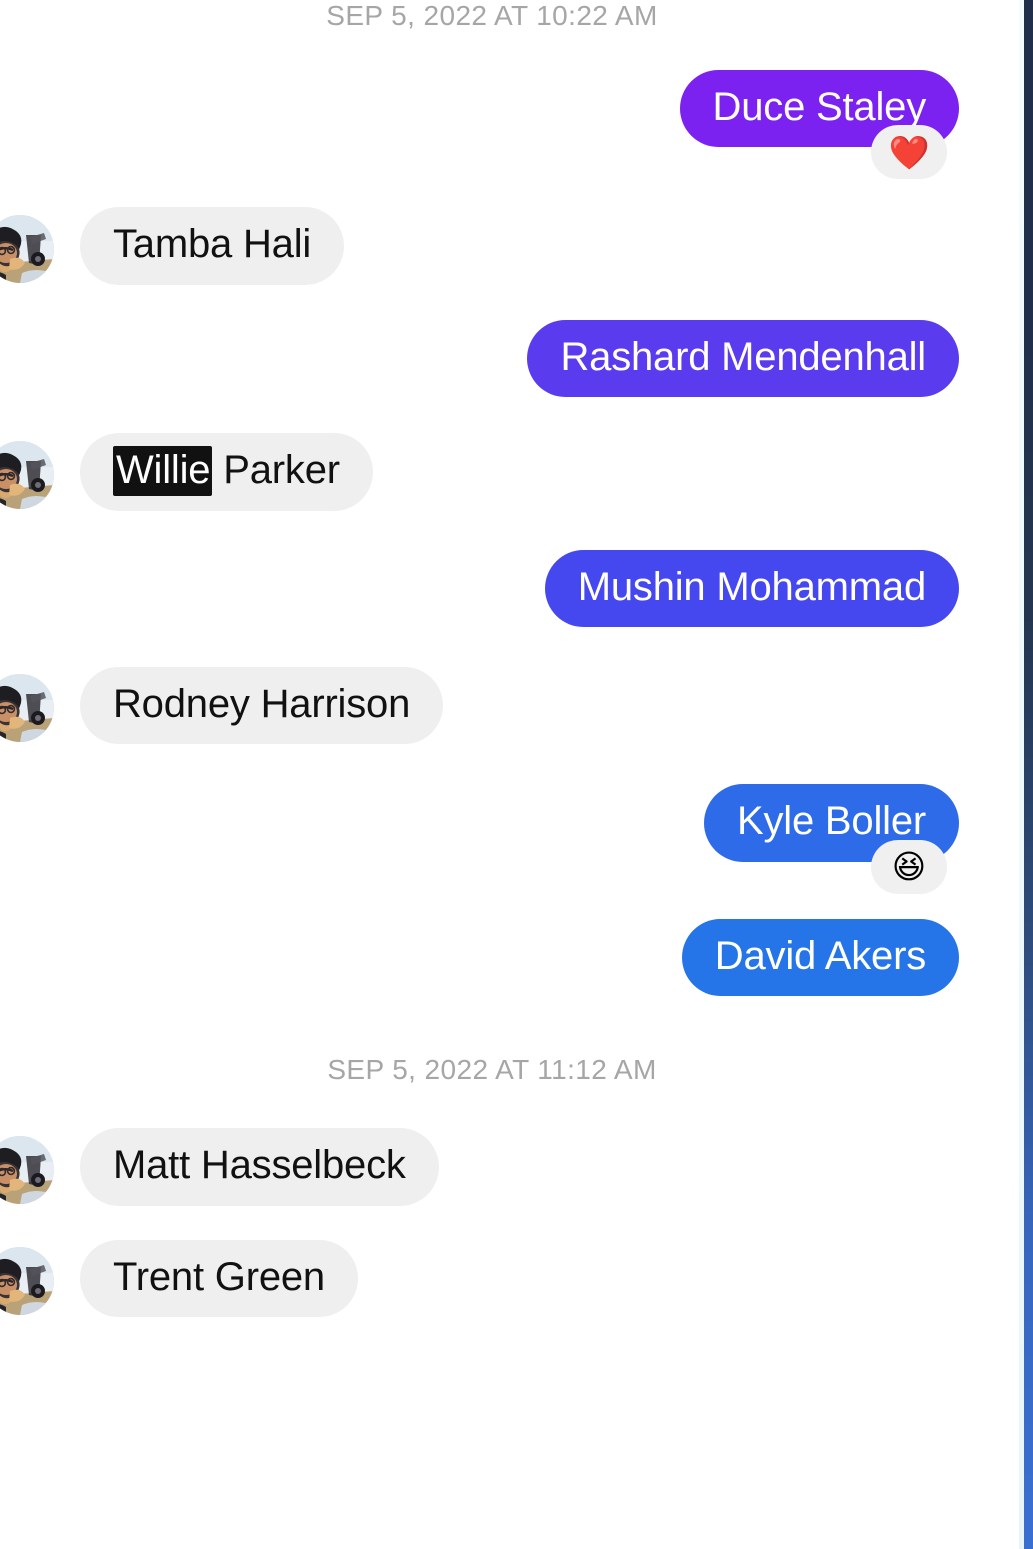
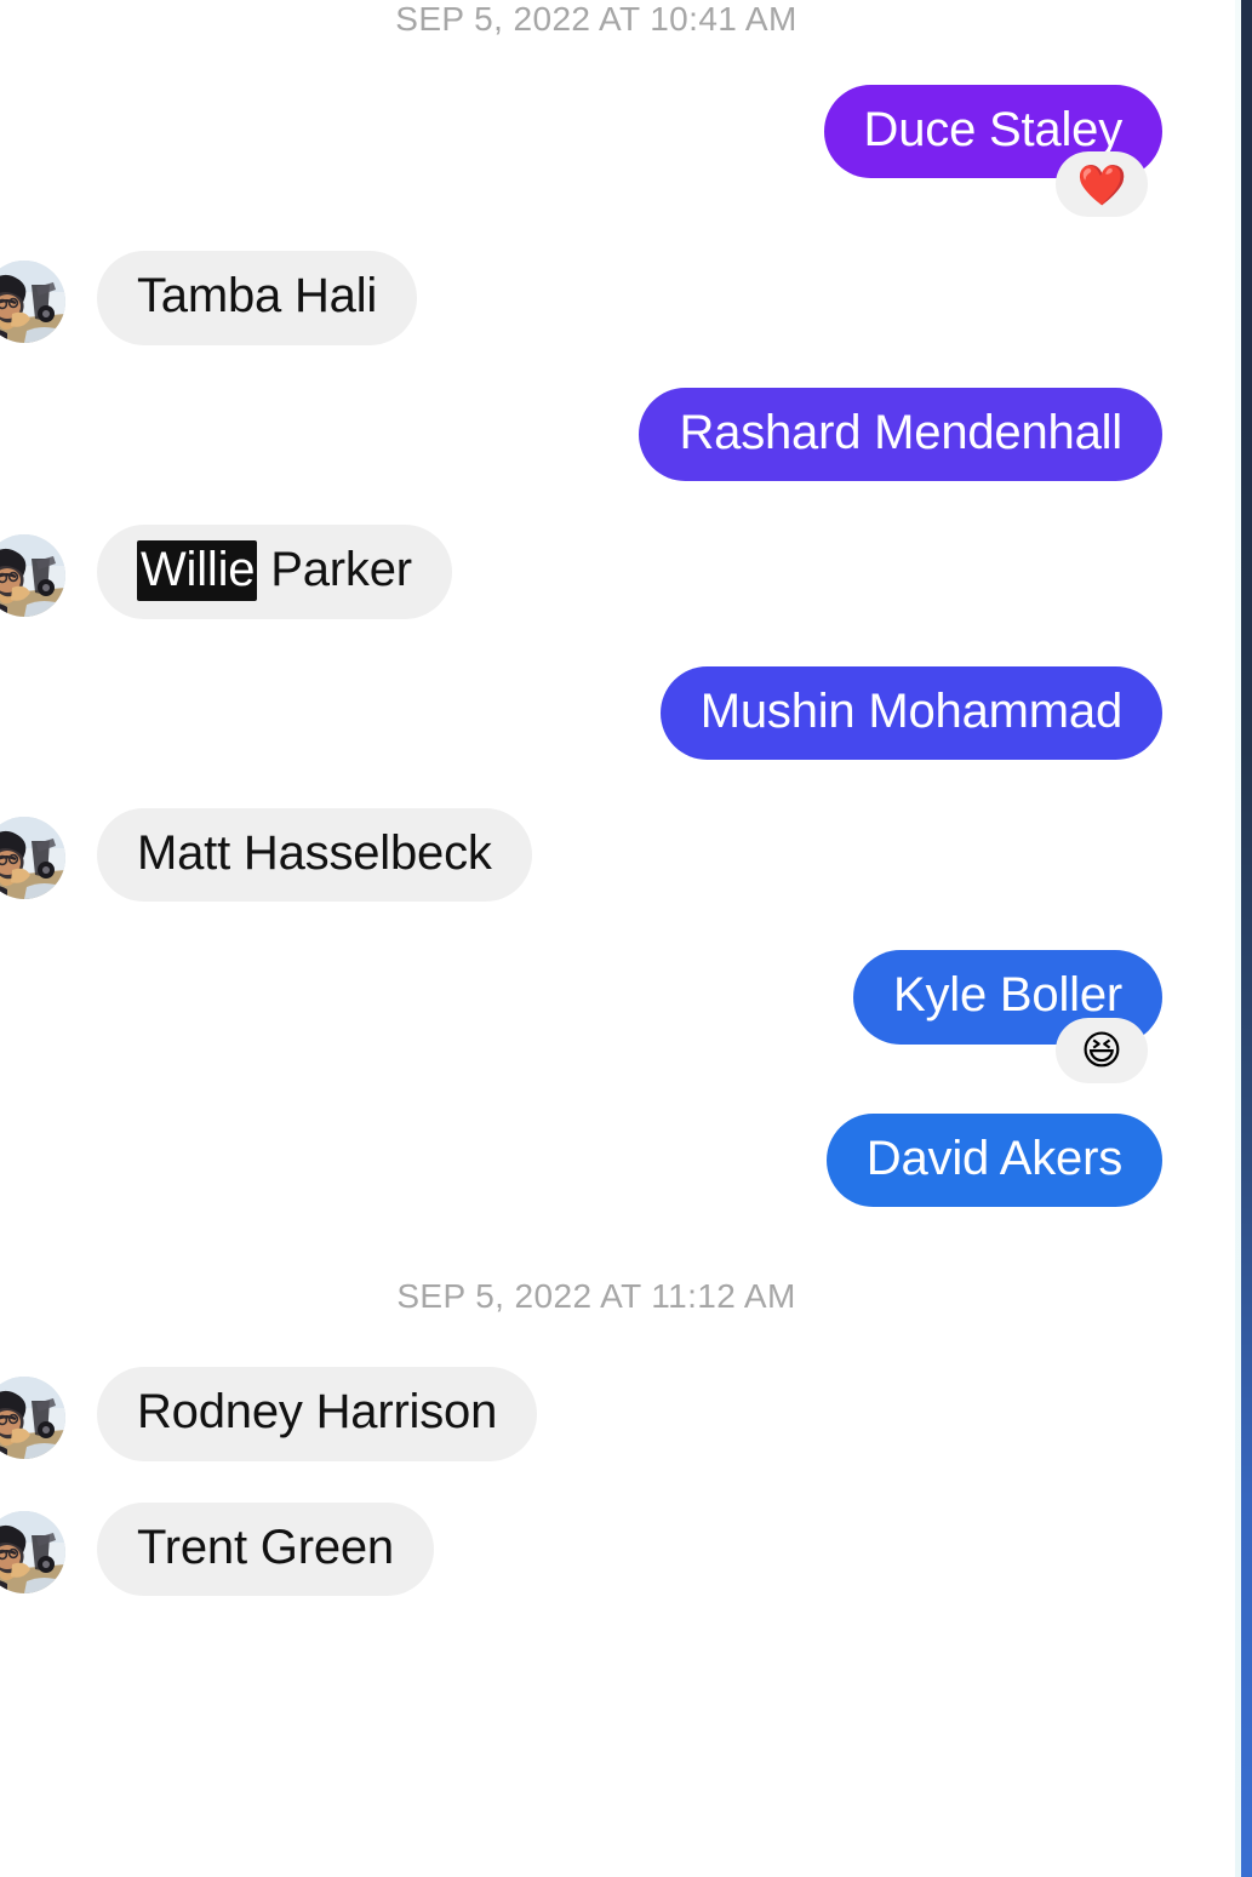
- SEP 5, 2022 AT 10:22 AM
+ SEP 5, 2022 AT 10:41 AM
  Duce Staley
  ❤️
  Tamba Hali
  Rashard Mendenhall
  Willie Parker
  Mushin Mohammad
- Rodney Harrison
+ Matt Hasselbeck
  Kyle Boller
  😆
  David Akers
  SEP 5, 2022 AT 11:12 AM
- Matt Hasselbeck
+ Rodney Harrison
  Trent Green
